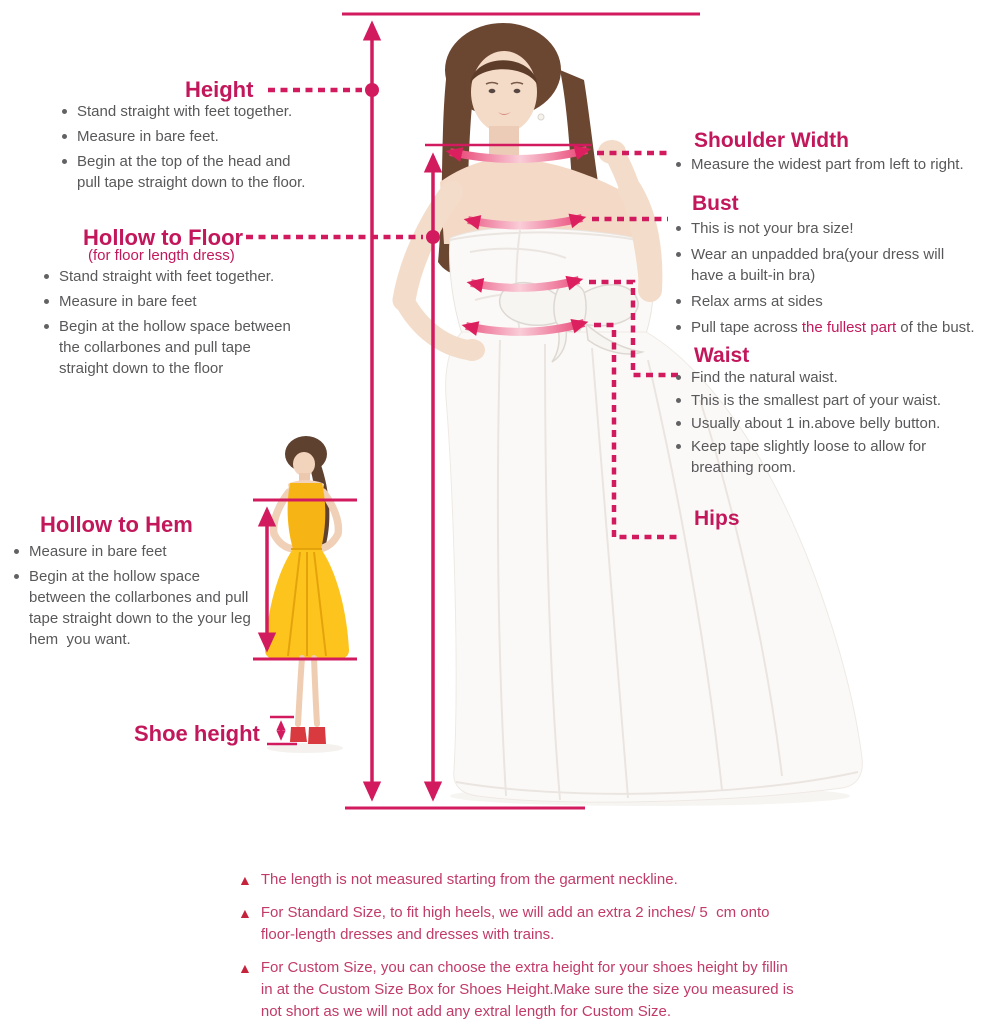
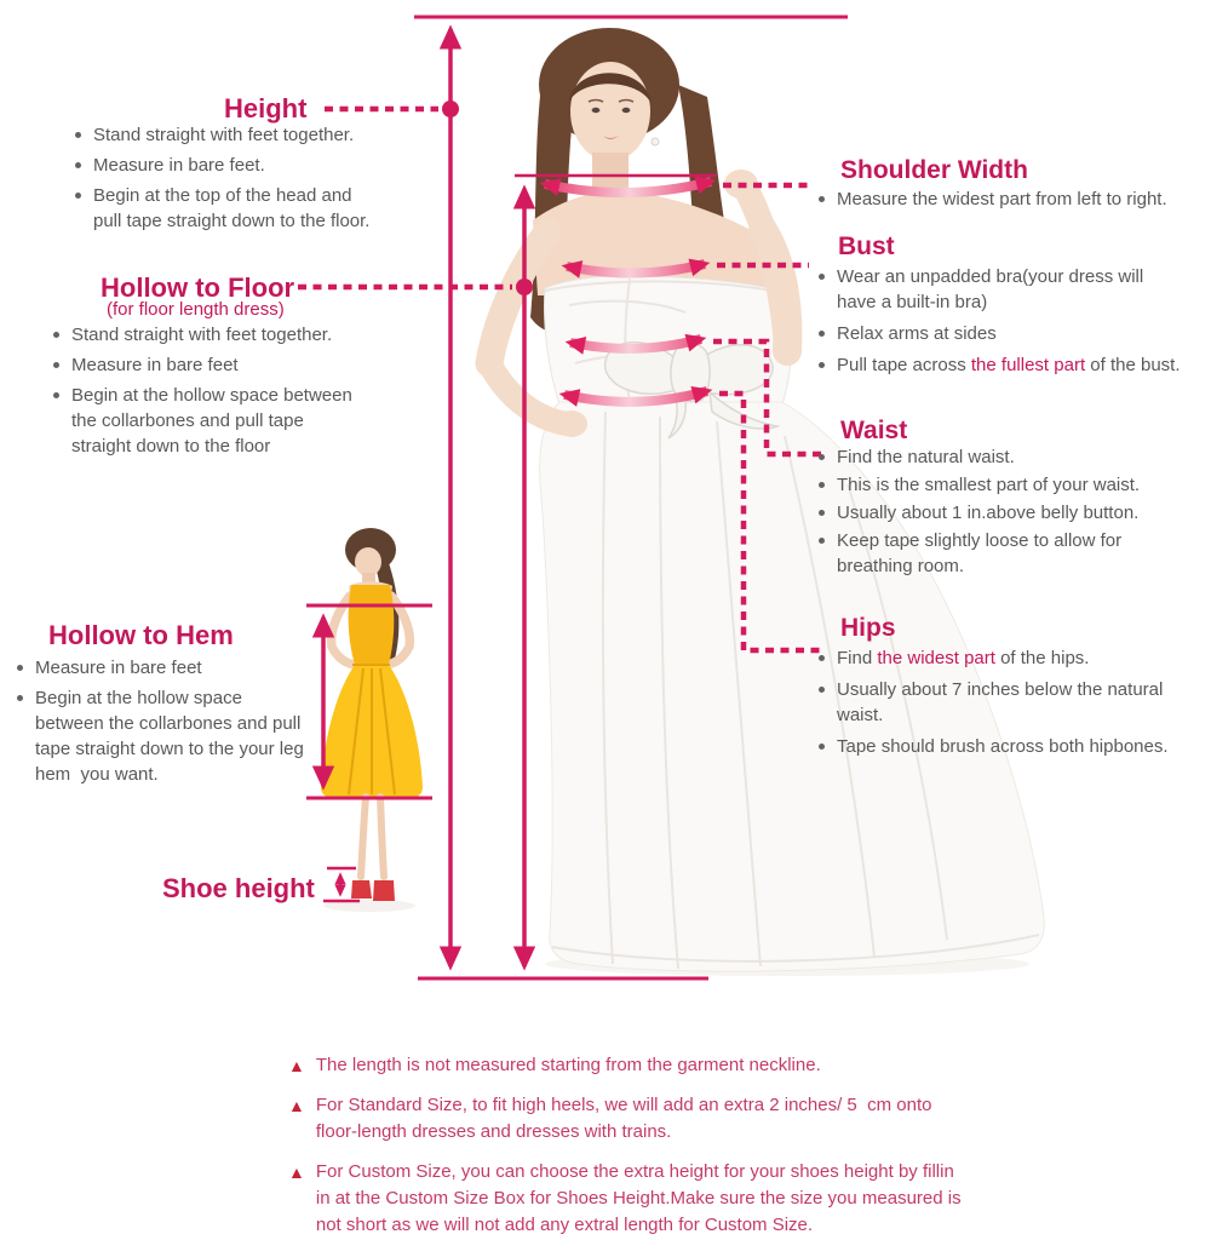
  Height
  Stand straight with feet together.
  Measure in bare feet.
  Begin at the top of the head and
  pull tape straight down to the floor.
  Hollow to Floor
  (for floor length dress)
  Stand straight with feet together.
  Measure in bare feet
  Begin at the hollow space between
  the collarbones and pull tape
  straight down to the floor
  Hollow to Hem
  Measure in bare feet
  Begin at the hollow space
  between the collarbones and pull
  tape straight down to the your leg
  hem you want.
  Shoe height
  Shoulder Width
  Measure the widest part from left to right.
  Bust
- This is not your bra size!
  Wear an unpadded bra(your dress will
  have a built-in bra)
  Relax arms at sides
  Pull tape across the fullest part of the bust.
  Waist
  Find the natural waist.
  This is the smallest part of your waist.
  Usually about 1 in.above belly button.
  Keep tape slightly loose to allow for
  breathing room.
  Hips
+ Find the widest part of the hips.
+ Usually about 7 inches below the natural
+ waist.
+ Tape should brush across both hipbones.
  ▲
  The length is not measured starting from the garment neckline.
  ▲
  For Standard Size, to fit high heels, we will add an extra 2 inches/ 5 cm onto
  floor-length dresses and dresses with trains.
  ▲
  For Custom Size, you can choose the extra height for your shoes height by fillin
  in at the Custom Size Box for Shoes Height.Make sure the size you measured is
  not short as we will not add any extral length for Custom Size.
